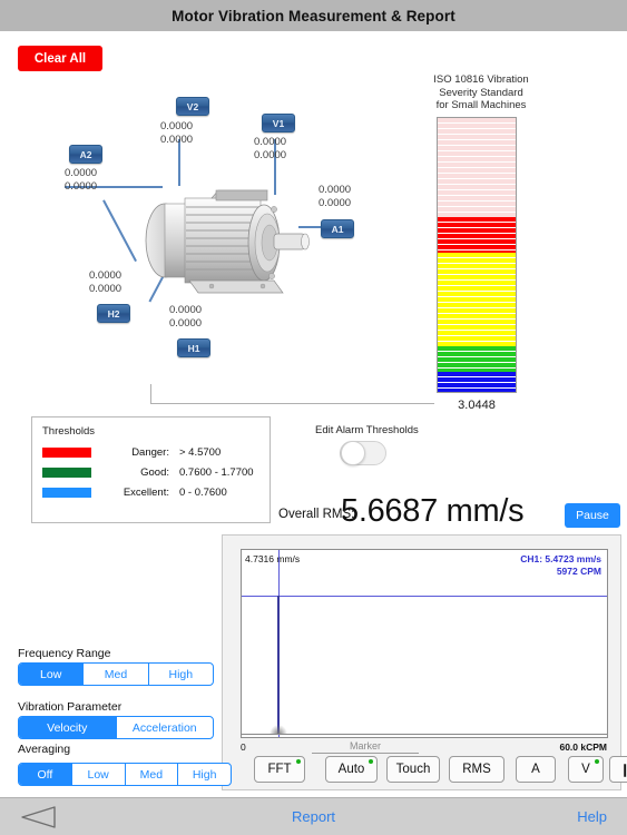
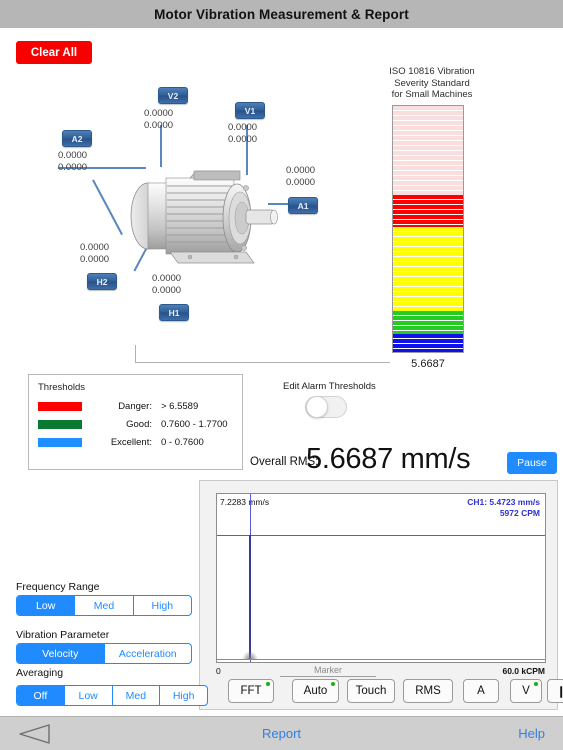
  Motor Vibration Measurement & Report
  Clear All
  V2
  0.0000
  0.0000
  V1
  0.0000
  0.0000
  A2
  0.0000
  0.0000
  A1
  0.0000
  0.0000
  H2
  0.0000
  0.0000
  H1
  0.0000
  0.0000
  ISO 10816 Vibration
  Severity Standard
  for Small Machines
- 3.0448
+ 5.6687
  Thresholds
  Danger:
- > 4.5700
+ > 6.5589
  Good:
  0.7600 - 1.7700
  Excellent:
  0 - 0.7600
  Edit Alarm Thresholds
  Overall RMS:
  5.6687 mm/s
  Pause
- 4.7316 mm/s
+ 7.2283 mm/s
  CH1: 5.4723 mm/s
  5972 CPM
  0
  Marker
  60.0 kCPM
  FFT
  Auto
  Touch
  RMS
  A
  V
  Frequency Range
  Low
  Med
  High
  Vibration Parameter
  Velocity
  Acceleration
  Averaging
  Off
  Low
  Med
  High
  Report
  Help
